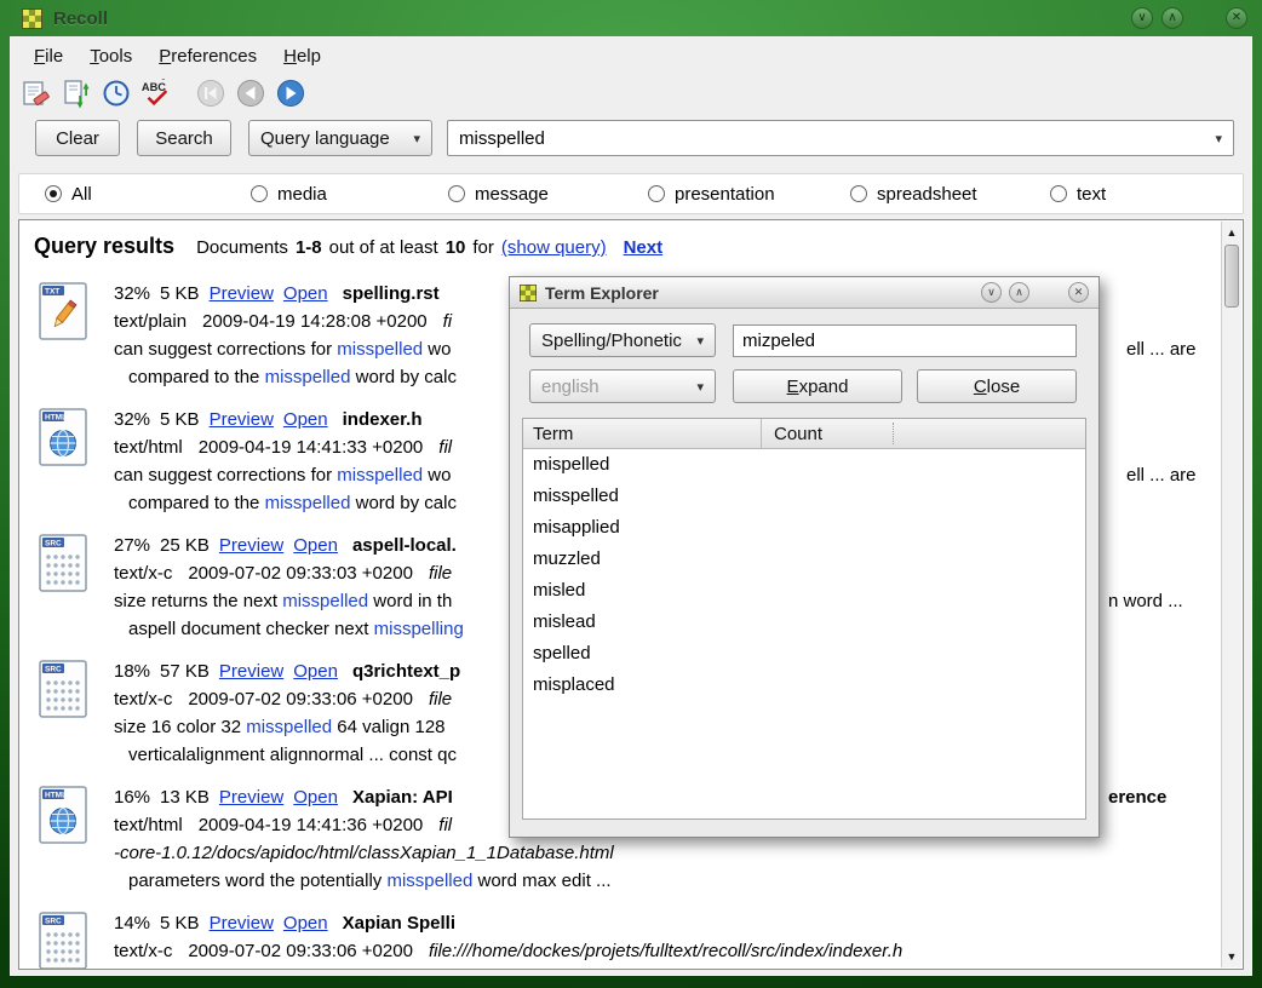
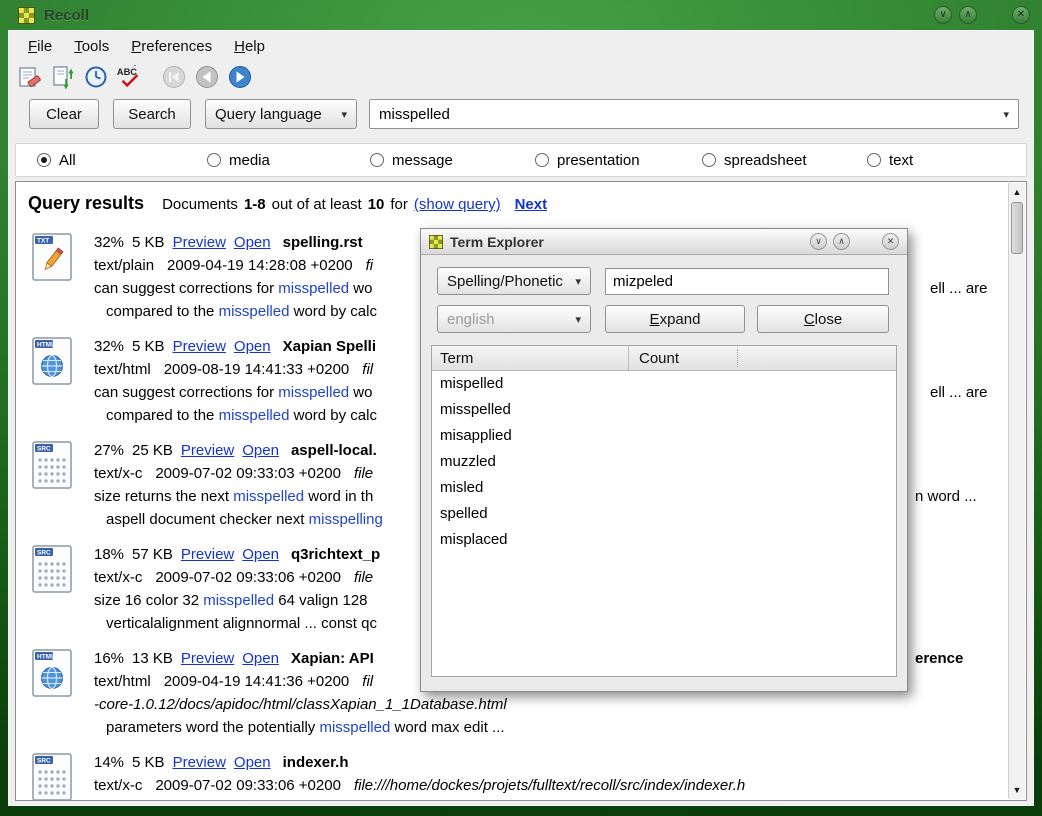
  Recoll
  ∨
  ∧
  ✕
  File
  Tools
  Preferences
  Help
  ABC
  ˆ
  Clear
  Search
  Query language
  ▾
  misspelled
  ▾
  All
  media
  message
  presentation
  spreadsheet
  text
  Query results
  Documents
  1-8
  out of at least
  10
  for
  (show query)
  Next
  32% 5 KB Preview Open spelling.rst
  text/plain 2009-04-19 14:28:08 +0200 fi
  can suggest corrections for misspelled wo
  ell ... are
  compared to the misspelled word by calc
- 32% 5 KB Preview Open indexer.h
+ 32% 5 KB Preview Open Xapian Spelli
- text/html 2009-04-19 14:41:33 +0200 fil
+ text/html 2009-08-19 14:41:33 +0200 fil
  can suggest corrections for misspelled wo
  ell ... are
  compared to the misspelled word by calc
  27% 25 KB Preview Open aspell-local.
  text/x-c 2009-07-02 09:33:03 +0200 file
  size returns the next misspelled word in th
  n word ...
  aspell document checker next misspelling
  18% 57 KB Preview Open q3richtext_p
  text/x-c 2009-07-02 09:33:06 +0200 file
  size 16 color 32 misspelled 64 valign 128
  verticalalignment alignnormal ... const qc
  16% 13 KB Preview Open Xapian: API
  erence
  text/html 2009-04-19 14:41:36 +0200 fil
  -core-1.0.12/docs/apidoc/html/classXapian_1_1Database.html
  parameters word the potentially misspelled word max edit ...
- 14% 5 KB Preview Open Xapian Spelli
+ 14% 5 KB Preview Open indexer.h
  text/x-c 2009-07-02 09:33:06 +0200 file:///home/dockes/projets/fulltext/recoll/src/index/indexer.h
  ▲
  ▼
  Term Explorer
  ∨
  ∧
  ✕
  Spelling/Phonetic
  ▾
  mizpeled
  english
  ▾
  E
  xpand
  C
  lose
  Term
  Count
  mispelled
  misspelled
  misapplied
  muzzled
  misled
- mislead
  spelled
  misplaced
